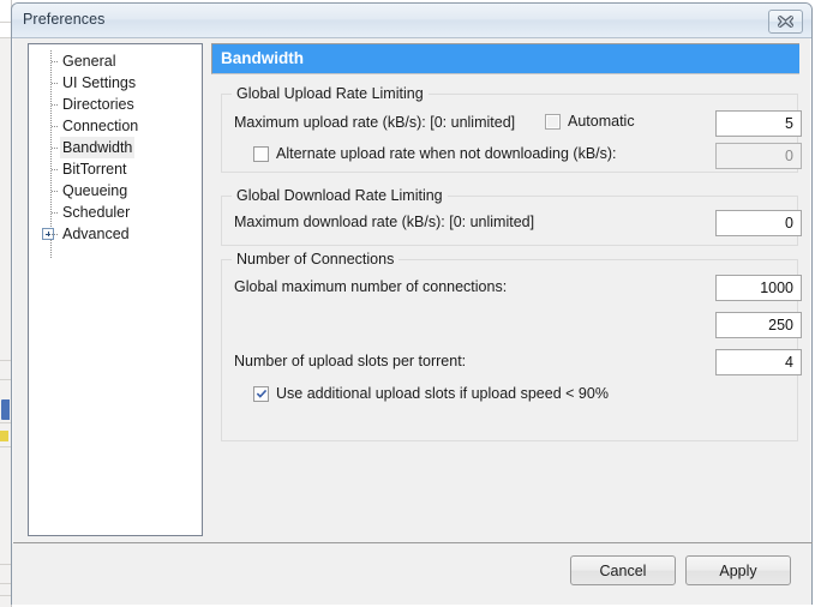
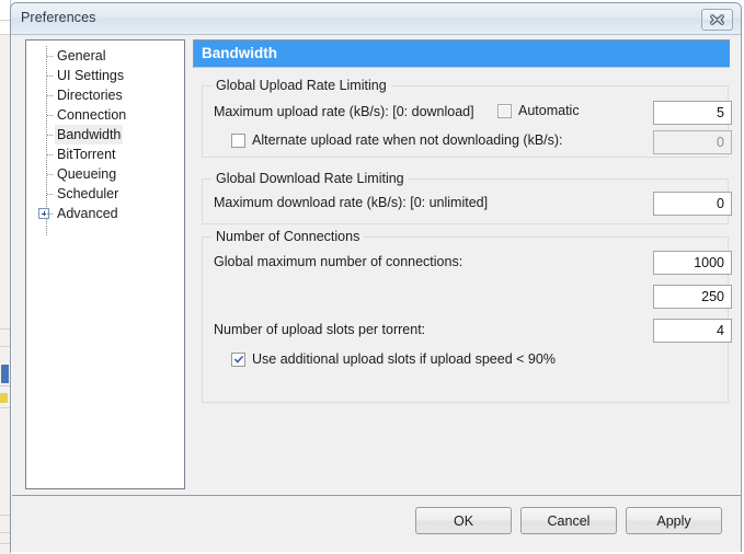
  Preferences
  General
  UI Settings
  Directories
  Connection
  Bandwidth
  BitTorrent
  Queueing
  Scheduler
  Advanced
  Bandwidth
  Global Upload Rate Limiting
- Maximum upload rate (kB/s): [0: unlimited]
+ Maximum upload rate (kB/s): [0: download]
  Automatic
  5
  Alternate upload rate when not downloading (kB/s):
  0
  Global Download Rate Limiting
  Maximum download rate (kB/s): [0: unlimited]
  0
  Number of Connections
  Global maximum number of connections:
  1000
  250
  Number of upload slots per torrent:
  4
  Use additional upload slots if upload speed < 90%
+ OK
  Cancel
  Apply
